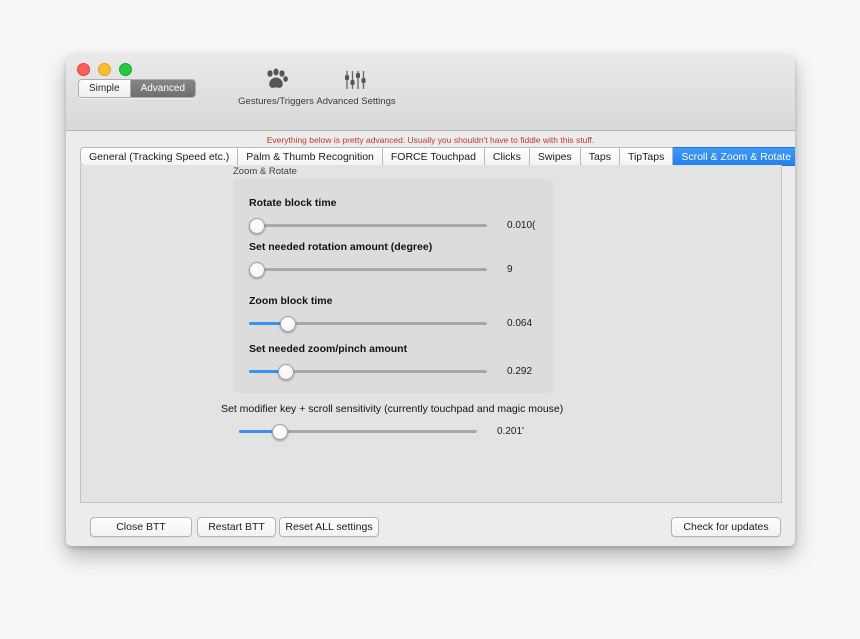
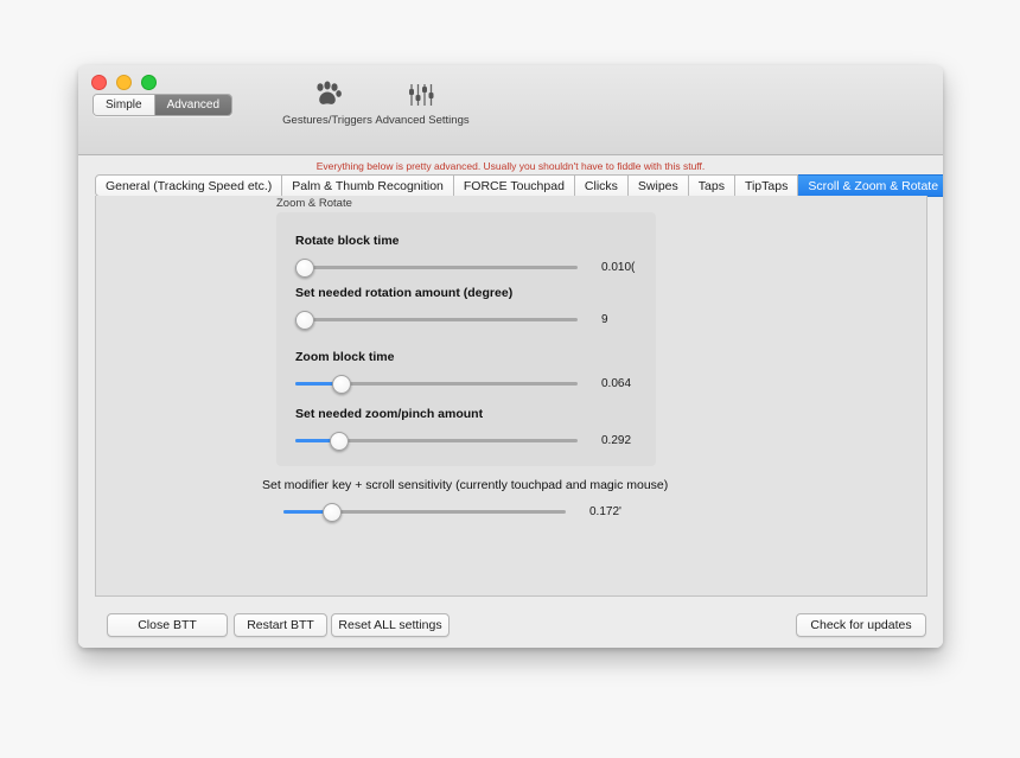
  Simple
  Advanced
  Gestures/Triggers
  Advanced Settings
  Everything below is pretty advanced. Usually you shouldn't have to fiddle with this stuff.
  General (Tracking Speed etc.)
  Palm & Thumb Recognition
  FORCE Touchpad
  Clicks
  Swipes
  Taps
  TipTaps
  Scroll & Zoom & Rotate
  Zoom & Rotate
  Rotate block time
  0.010(
  Set needed rotation amount (degree)
  9
  Zoom block time
  0.064
  Set needed zoom/pinch amount
  0.292
  Set modifier key + scroll sensitivity (currently touchpad and magic mouse)
- 0.201'
+ 0.172'
  Close BTT
  Restart BTT
  Reset ALL settings
  Check for updates
